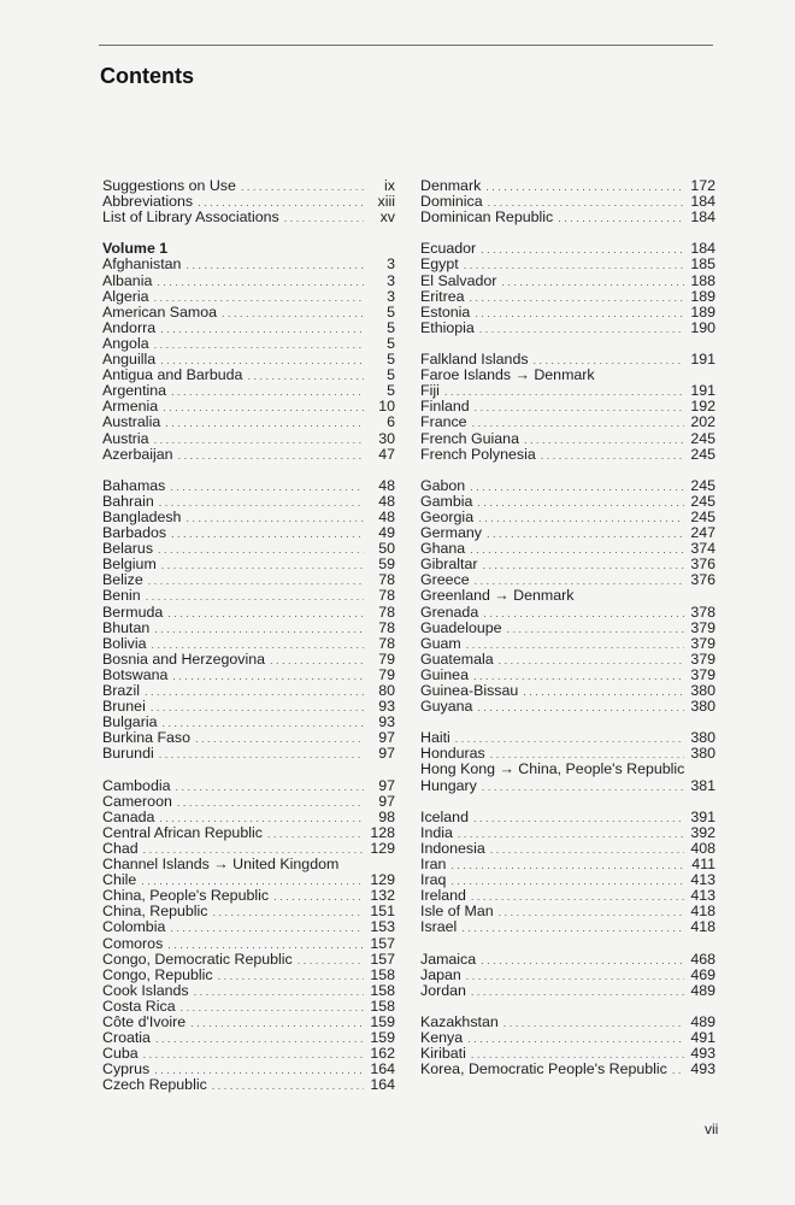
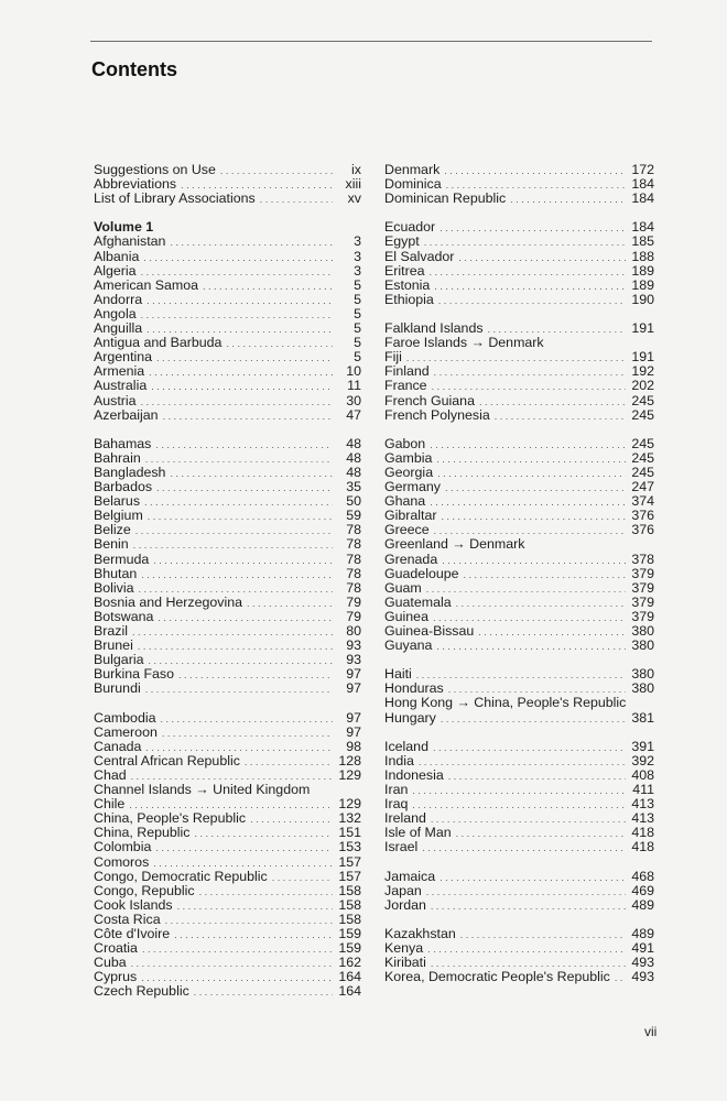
  Contents
  Suggestions on Use
  ix
  Abbreviations
  xiii
  List of Library Associations
  xv
  Volume 1
  Afghanistan
  3
  Albania
  3
  Algeria
  3
  American Samoa
  5
  Andorra
  5
  Angola
  5
  Anguilla
  5
  Antigua and Barbuda
  5
  Argentina
  5
  Armenia
  10
  Australia
- 6
+ 11
  Austria
  30
  Azerbaijan
  47
  Bahamas
  48
  Bahrain
  48
  Bangladesh
  48
  Barbados
- 49
+ 35
  Belarus
  50
  Belgium
  59
  Belize
  78
  Benin
  78
  Bermuda
  78
  Bhutan
  78
  Bolivia
  78
  Bosnia and Herzegovina
  79
  Botswana
  79
  Brazil
  80
  Brunei
  93
  Bulgaria
  93
  Burkina Faso
  97
  Burundi
  97
  Cambodia
  97
  Cameroon
  97
  Canada
  98
  Central African Republic
  128
  Chad
  129
  Channel Islands → United Kingdom
  Chile
  129
  China, People's Republic
  132
  China, Republic
  151
  Colombia
  153
  Comoros
  157
  Congo, Democratic Republic
  157
  Congo, Republic
  158
  Cook Islands
  158
  Costa Rica
  158
  Côte d'Ivoire
  159
  Croatia
  159
  Cuba
  162
  Cyprus
  164
  Czech Republic
  164
  Denmark
  172
  Dominica
  184
  Dominican Republic
  184
  Ecuador
  184
  Egypt
  185
  El Salvador
  188
  Eritrea
  189
  Estonia
  189
  Ethiopia
  190
  Falkland Islands
  191
  Faroe Islands → Denmark
  Fiji
  191
  Finland
  192
  France
  202
  French Guiana
  245
  French Polynesia
  245
  Gabon
  245
  Gambia
  245
  Georgia
  245
  Germany
  247
  Ghana
  374
  Gibraltar
  376
  Greece
  376
  Greenland → Denmark
  Grenada
  378
  Guadeloupe
  379
  Guam
  379
  Guatemala
  379
  Guinea
  379
  Guinea-Bissau
  380
  Guyana
  380
  Haiti
  380
  Honduras
  380
  Hong Kong → China, People's Republic
  Hungary
  381
  Iceland
  391
  India
  392
  Indonesia
  408
  Iran
  411
  Iraq
  413
  Ireland
  413
  Isle of Man
  418
  Israel
  418
  Jamaica
  468
  Japan
  469
  Jordan
  489
  Kazakhstan
  489
  Kenya
  491
  Kiribati
  493
  Korea, Democratic People's Republic
  493
  vii
